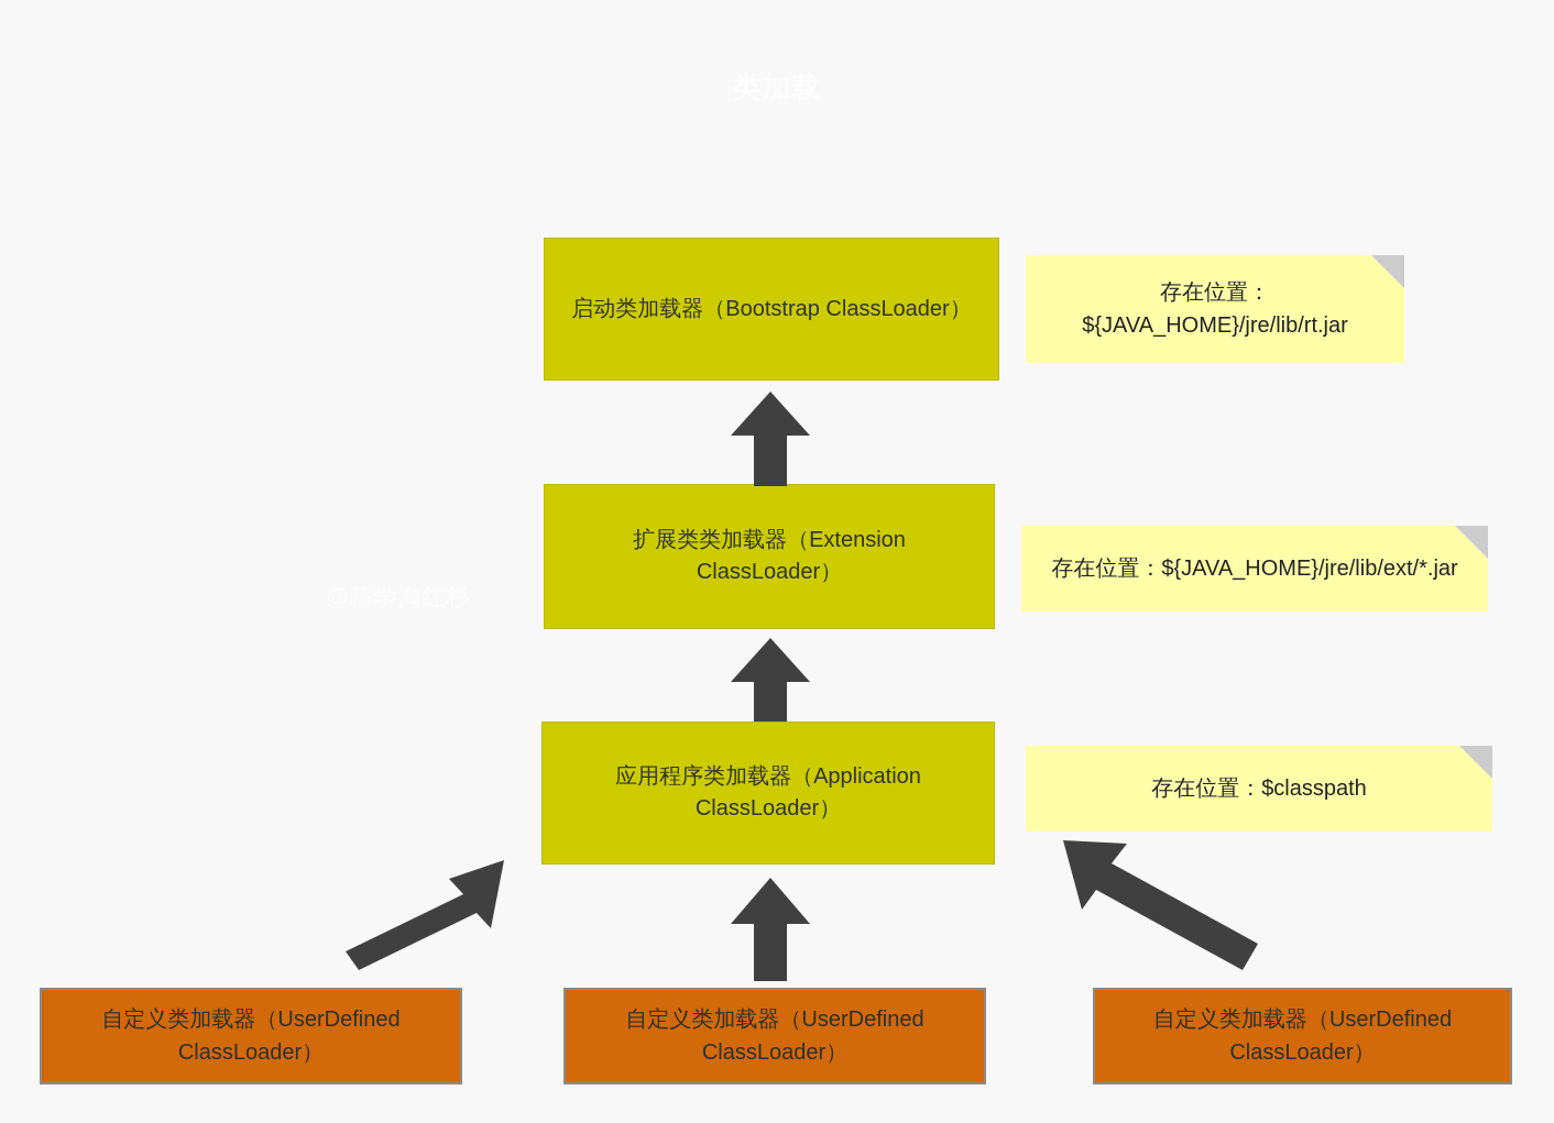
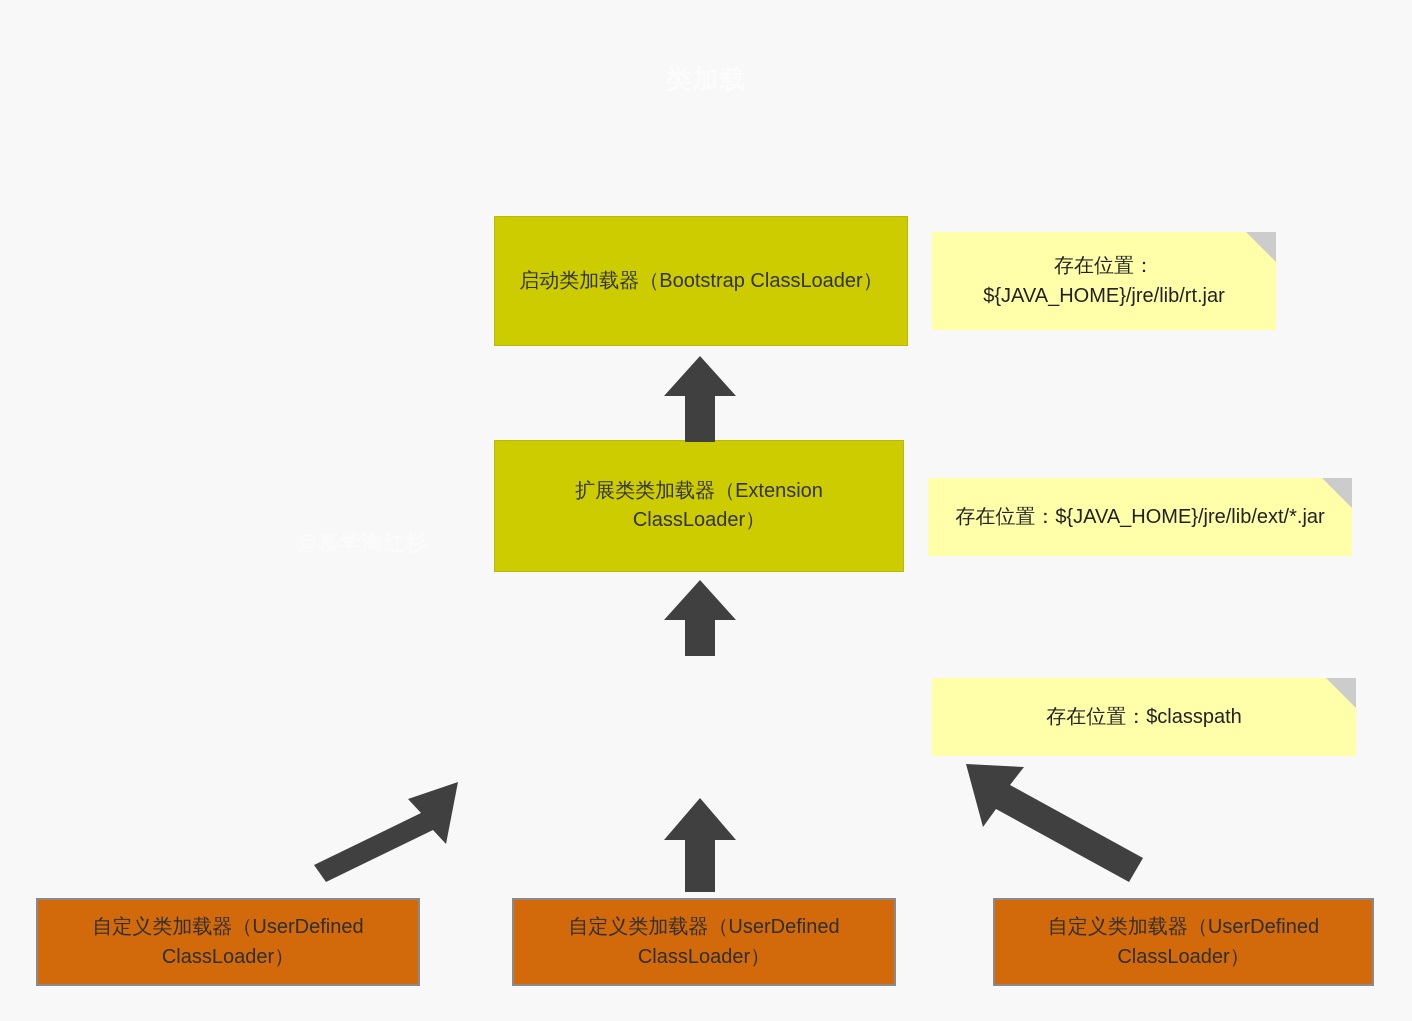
  启动类加载器（Bootstrap ClassLoader）
  扩展类类加载器（Extension ClassLoader）
- 应用程序类加载器（Application ClassLoader）
  存在位置：${JAVA_HOME}/jre/lib/rt.jar
  存在位置：${JAVA_HOME}/jre/lib/ext/*.jar
  存在位置：$classpath
  自定义类加载器（UserDefined ClassLoader）
  自定义类加载器（UserDefined ClassLoader）
  自定义类加载器（UserDefined ClassLoader）
